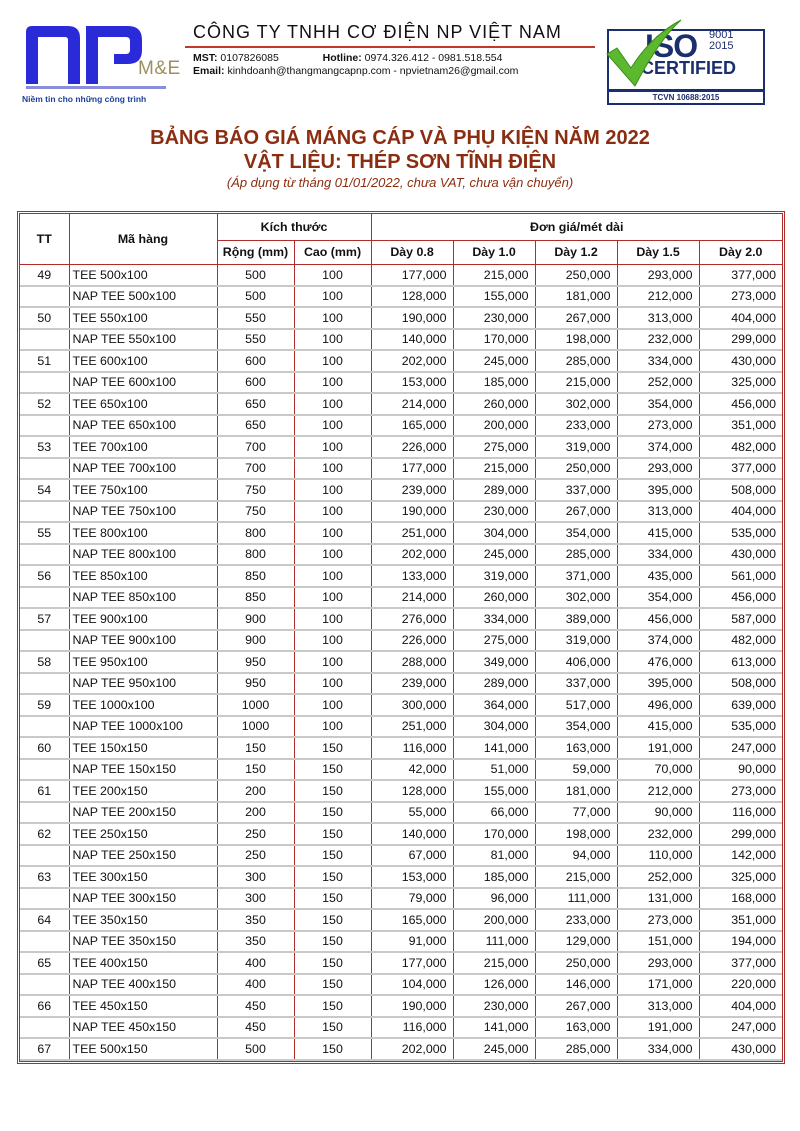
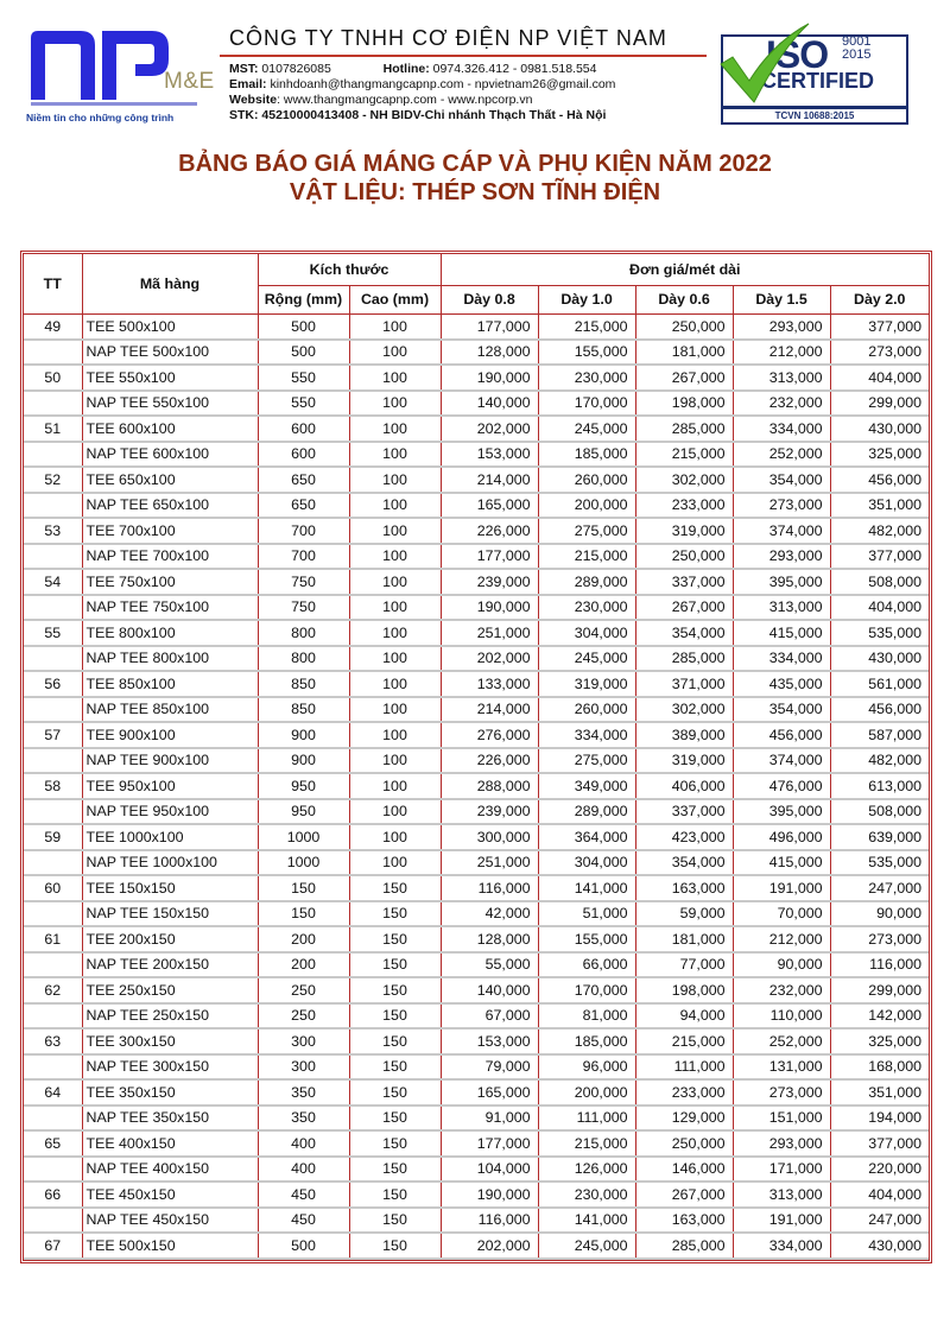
  M&E
  Niềm tin cho những công trình
  CÔNG TY TNHH CƠ ĐIỆN NP VIỆT NAM
  MST: 0107826085 Hotline: 0974.326.412 - 0981.518.554
  Email: kinhdoanh@thangmangcapnp.com - npvietnam26@gmail.com
+ Website: www.thangmangcapnp.com - www.npcorp.vn
+ STK: 45210000413408 - NH BIDV-Chi nhánh Thạch Thất - Hà Nội
  9001
  2015
  CERTIFIED
  TCVN 10688:2015
  BẢNG BÁO GIÁ MÁNG CÁP VÀ PHỤ KIỆN NĂM 2022
  VẬT LIỆU: THÉP SƠN TĨNH ĐIỆN
- (Áp dụng từ tháng 01/01/2022, chưa VAT, chưa vận chuyển)
  TT	Mã hàng	Kích thước	Đơn giá/mét dài
- Rộng (mm)	Cao (mm)	Dày 0.8	Dày 1.0	Dày 1.2	Dày 1.5	Dày 2.0
+ Rộng (mm)	Cao (mm)	Dày 0.8	Dày 1.0	Dày 0.6	Dày 1.5	Dày 2.0
  49	TEE 500x100	500	100	177,000	215,000	250,000	293,000	377,000
  	NAP TEE 500x100	500	100	128,000	155,000	181,000	212,000	273,000
  50	TEE 550x100	550	100	190,000	230,000	267,000	313,000	404,000
  	NAP TEE 550x100	550	100	140,000	170,000	198,000	232,000	299,000
  51	TEE 600x100	600	100	202,000	245,000	285,000	334,000	430,000
  	NAP TEE 600x100	600	100	153,000	185,000	215,000	252,000	325,000
  52	TEE 650x100	650	100	214,000	260,000	302,000	354,000	456,000
  	NAP TEE 650x100	650	100	165,000	200,000	233,000	273,000	351,000
  53	TEE 700x100	700	100	226,000	275,000	319,000	374,000	482,000
  	NAP TEE 700x100	700	100	177,000	215,000	250,000	293,000	377,000
  54	TEE 750x100	750	100	239,000	289,000	337,000	395,000	508,000
  	NAP TEE 750x100	750	100	190,000	230,000	267,000	313,000	404,000
  55	TEE 800x100	800	100	251,000	304,000	354,000	415,000	535,000
  	NAP TEE 800x100	800	100	202,000	245,000	285,000	334,000	430,000
  56	TEE 850x100	850	100	133,000	319,000	371,000	435,000	561,000
  	NAP TEE 850x100	850	100	214,000	260,000	302,000	354,000	456,000
  57	TEE 900x100	900	100	276,000	334,000	389,000	456,000	587,000
  	NAP TEE 900x100	900	100	226,000	275,000	319,000	374,000	482,000
  58	TEE 950x100	950	100	288,000	349,000	406,000	476,000	613,000
  	NAP TEE 950x100	950	100	239,000	289,000	337,000	395,000	508,000
- 59	TEE 1000x100	1000	100	300,000	364,000	517,000	496,000	639,000
+ 59	TEE 1000x100	1000	100	300,000	364,000	423,000	496,000	639,000
  	NAP TEE 1000x100	1000	100	251,000	304,000	354,000	415,000	535,000
  60	TEE 150x150	150	150	116,000	141,000	163,000	191,000	247,000
  	NAP TEE 150x150	150	150	42,000	51,000	59,000	70,000	90,000
  61	TEE 200x150	200	150	128,000	155,000	181,000	212,000	273,000
  	NAP TEE 200x150	200	150	55,000	66,000	77,000	90,000	116,000
  62	TEE 250x150	250	150	140,000	170,000	198,000	232,000	299,000
  	NAP TEE 250x150	250	150	67,000	81,000	94,000	110,000	142,000
  63	TEE 300x150	300	150	153,000	185,000	215,000	252,000	325,000
  	NAP TEE 300x150	300	150	79,000	96,000	111,000	131,000	168,000
  64	TEE 350x150	350	150	165,000	200,000	233,000	273,000	351,000
  	NAP TEE 350x150	350	150	91,000	111,000	129,000	151,000	194,000
  65	TEE 400x150	400	150	177,000	215,000	250,000	293,000	377,000
  	NAP TEE 400x150	400	150	104,000	126,000	146,000	171,000	220,000
  66	TEE 450x150	450	150	190,000	230,000	267,000	313,000	404,000
  	NAP TEE 450x150	450	150	116,000	141,000	163,000	191,000	247,000
  67	TEE 500x150	500	150	202,000	245,000	285,000	334,000	430,000
